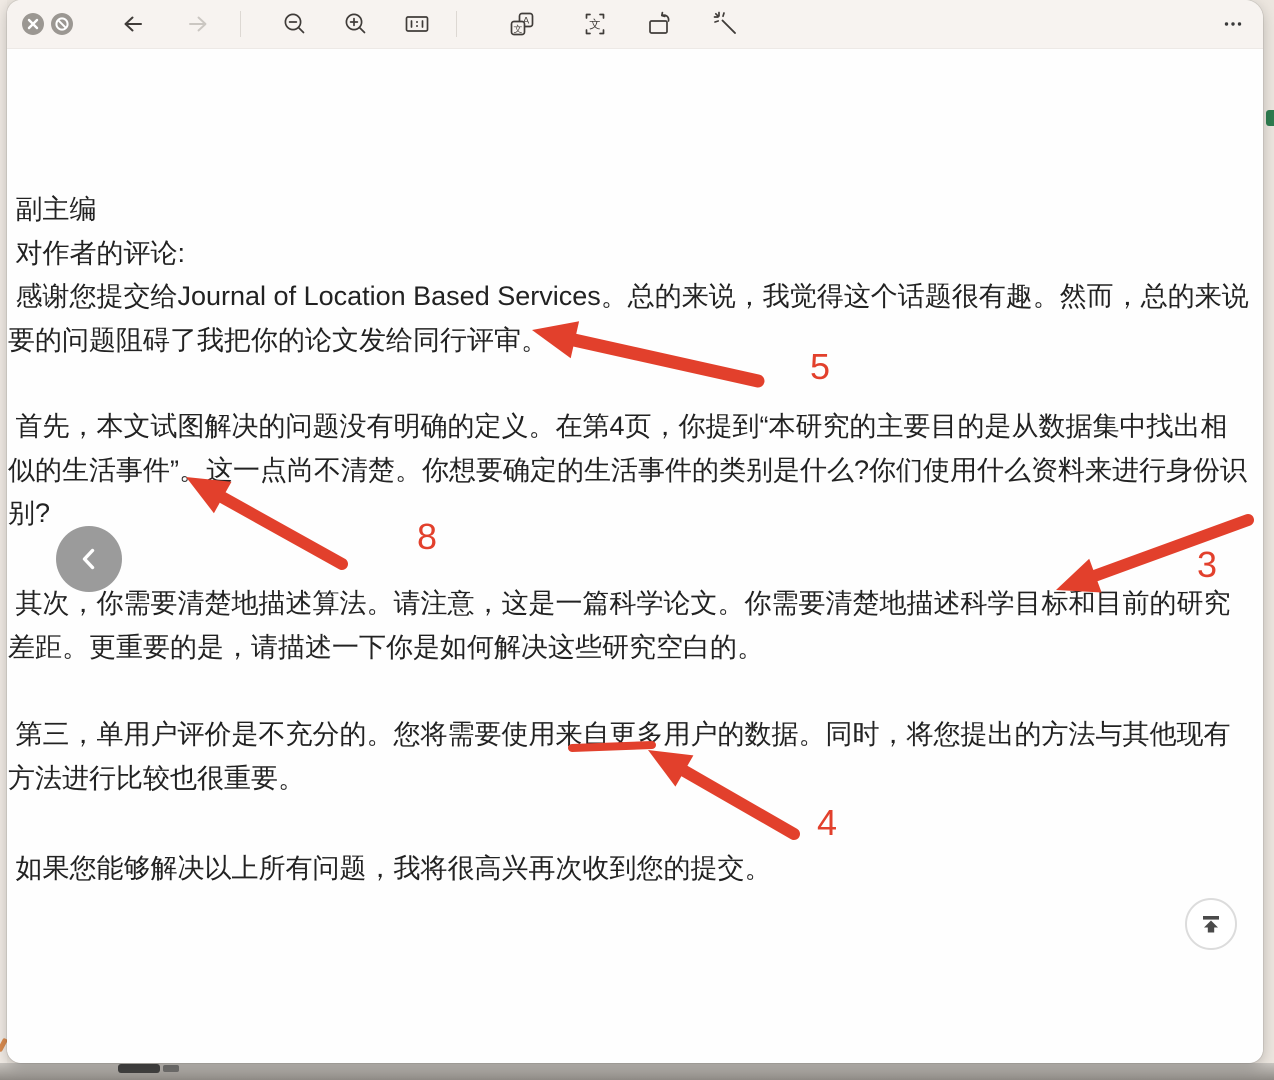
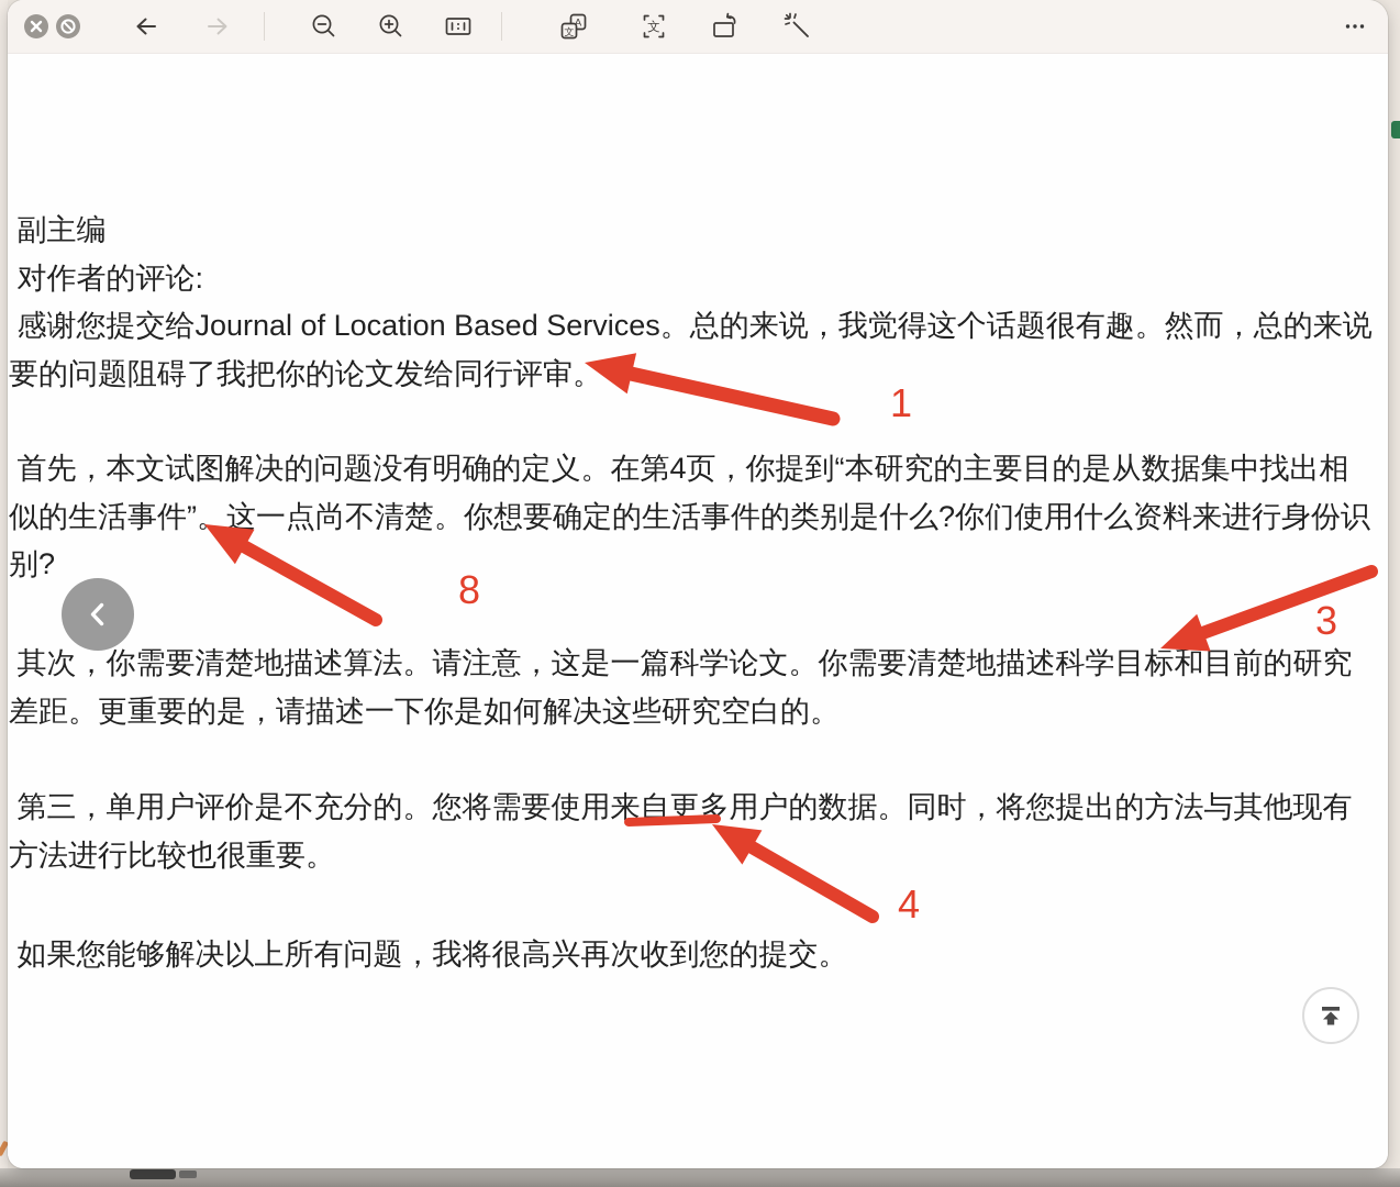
  A
  文
  文
  副主编
  对作者的评论:
  感谢您提交给Journal of Location Based Services。总的来说，我觉得这个话题很有趣。然而，总的来说
  要的问题阻碍了我把你的论文发给同行评审。
  首先，本文试图解决的问题没有明确的定义。在第4页，你提到“本研究的主要目的是从数据集中找出相
  似的生活事件”。这一点尚不清楚。你想要确定的生活事件的类别是什么?你们使用什么资料来进行身份识
  别?
  其次，你需要清楚地描述算法。请注意，这是一篇科学论文。你需要清楚地描述科学目标和目前的研究
  差距。更重要的是，请描述一下你是如何解决这些研究空白的。
  第三，单用户评价是不充分的。您将需要使用来自更多用户的数据。同时，将您提出的方法与其他现有
  方法进行比较也很重要。
  如果您能够解决以上所有问题，我将很高兴再次收到您的提交。
- 5
+ 1
  8
  3
  4
